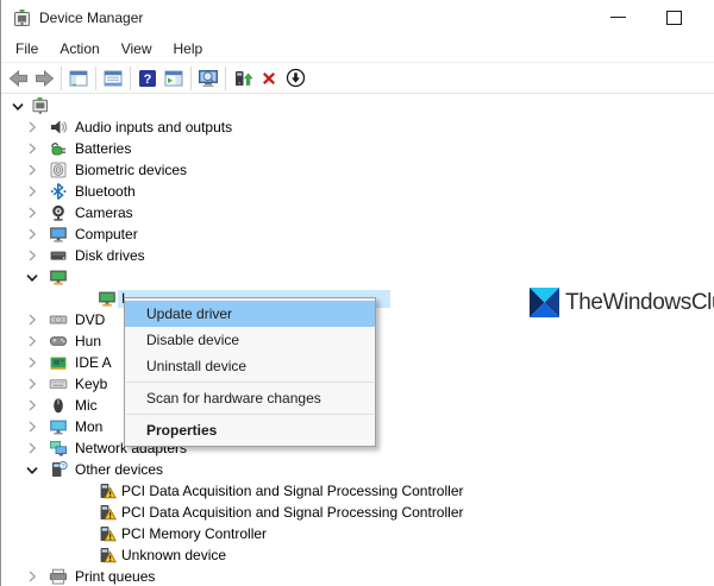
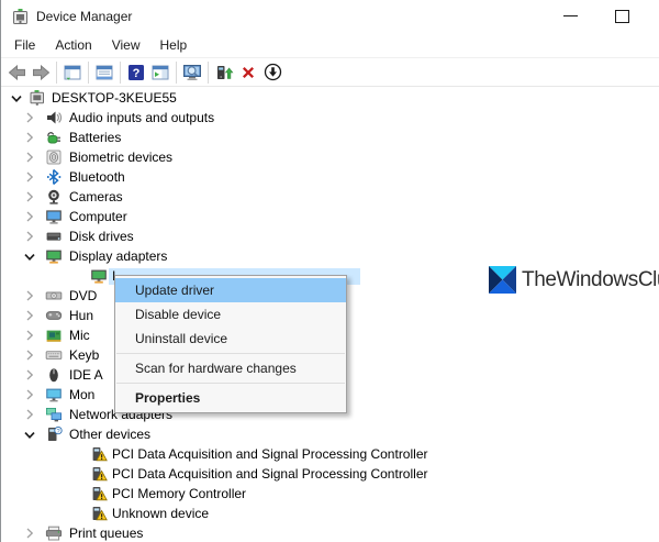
  Device Manager
  File
  Action
  View
  Help
  ?
+ DESKTOP-3KEUE55
  Audio inputs and outputs
  Batteries
  Biometric devices
  Bluetooth
  Cameras
  Computer
  Disk drives
+ Display adapters
  DVD
  Hun
- IDE A
+ Mic
  Keyb
- Mic
+ IDE A
  Mon
  Network adapters
  Other devices
  PCI Data Acquisition and Signal Processing Controller
  PCI Data Acquisition and Signal Processing Controller
  PCI Memory Controller
  Unknown device
  Print queues
  TheWindowsCl
  Update driver
  Disable device
  Uninstall device
  Scan for hardware changes
  Properties
